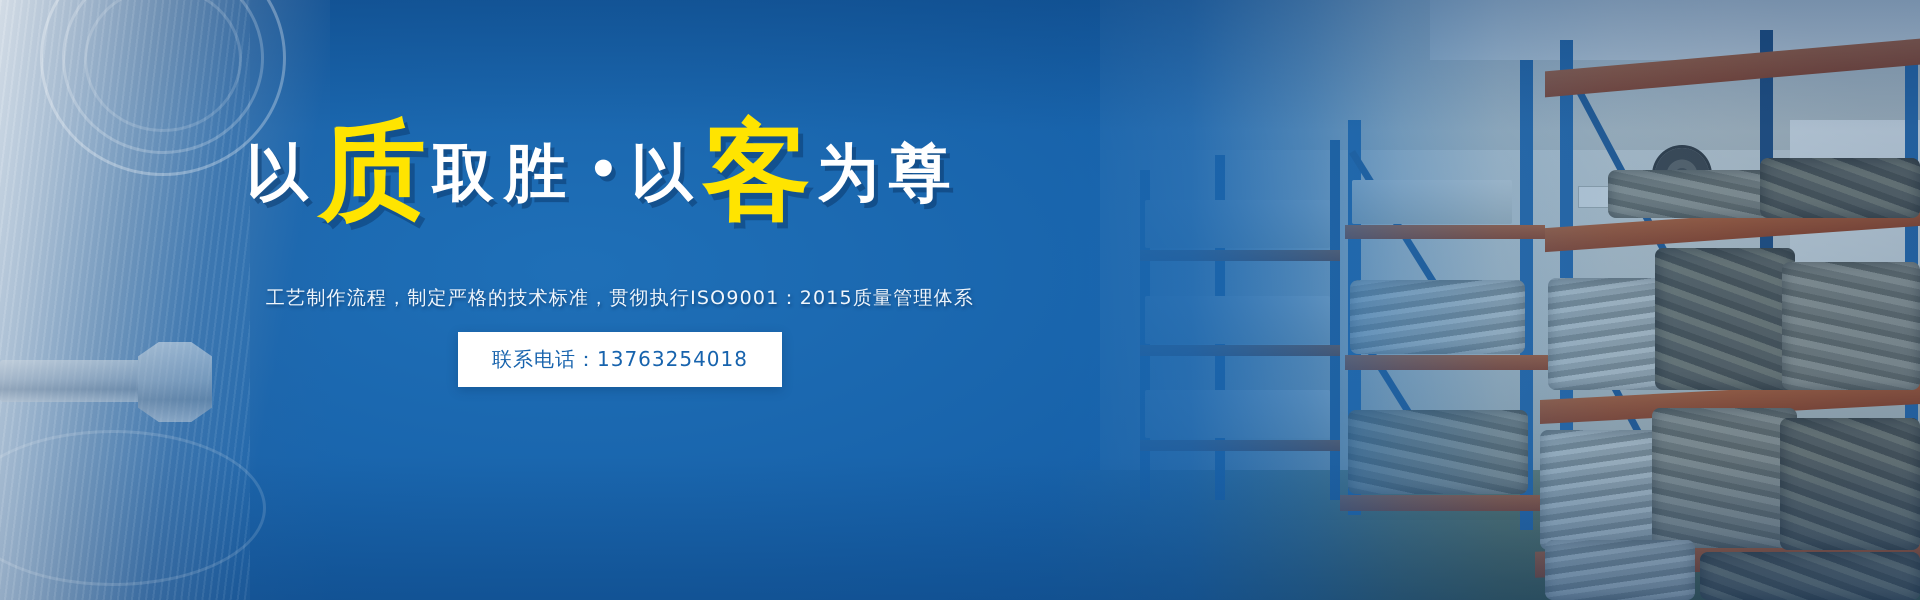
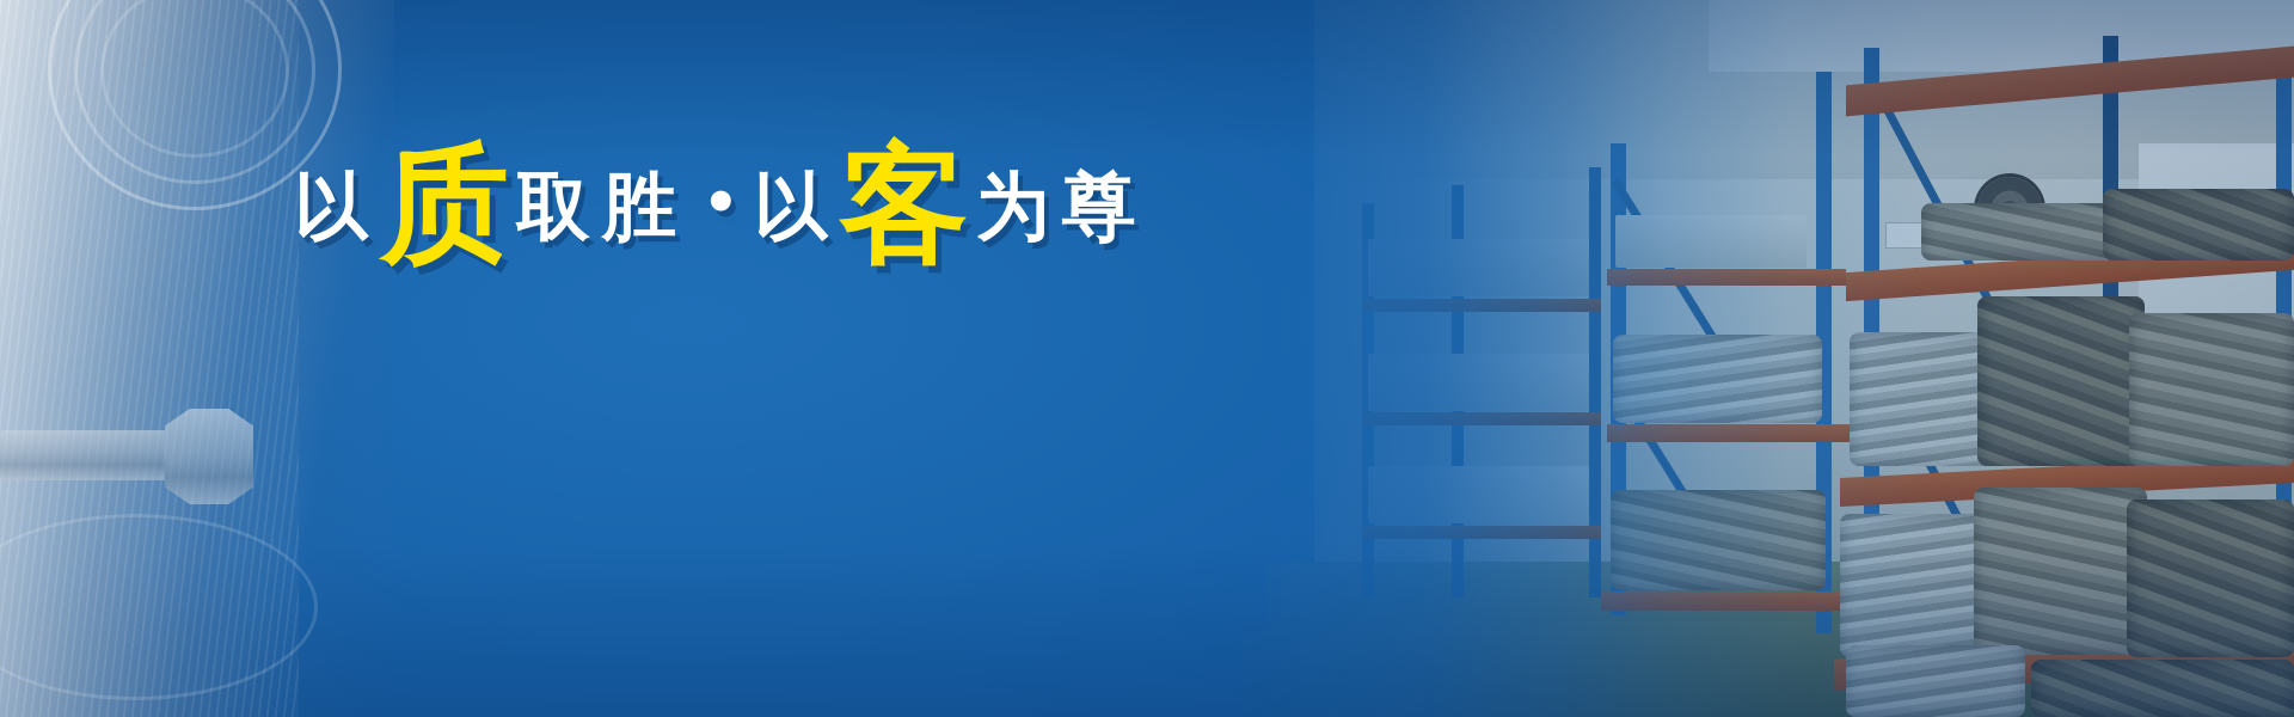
  以质取胜 • 以客为尊
- 工艺制作流程，制定严格的技术标准，贯彻执行ISO9001：2015质量管理体系
- 联系电话：13763254018
